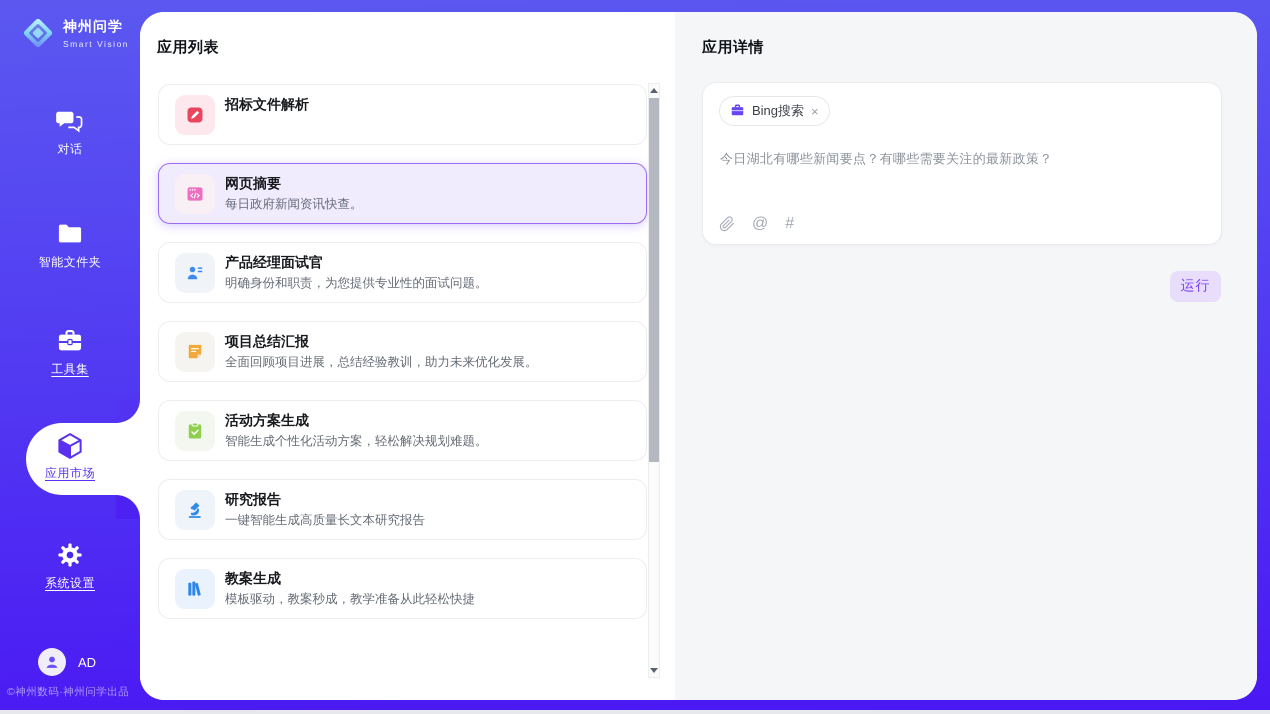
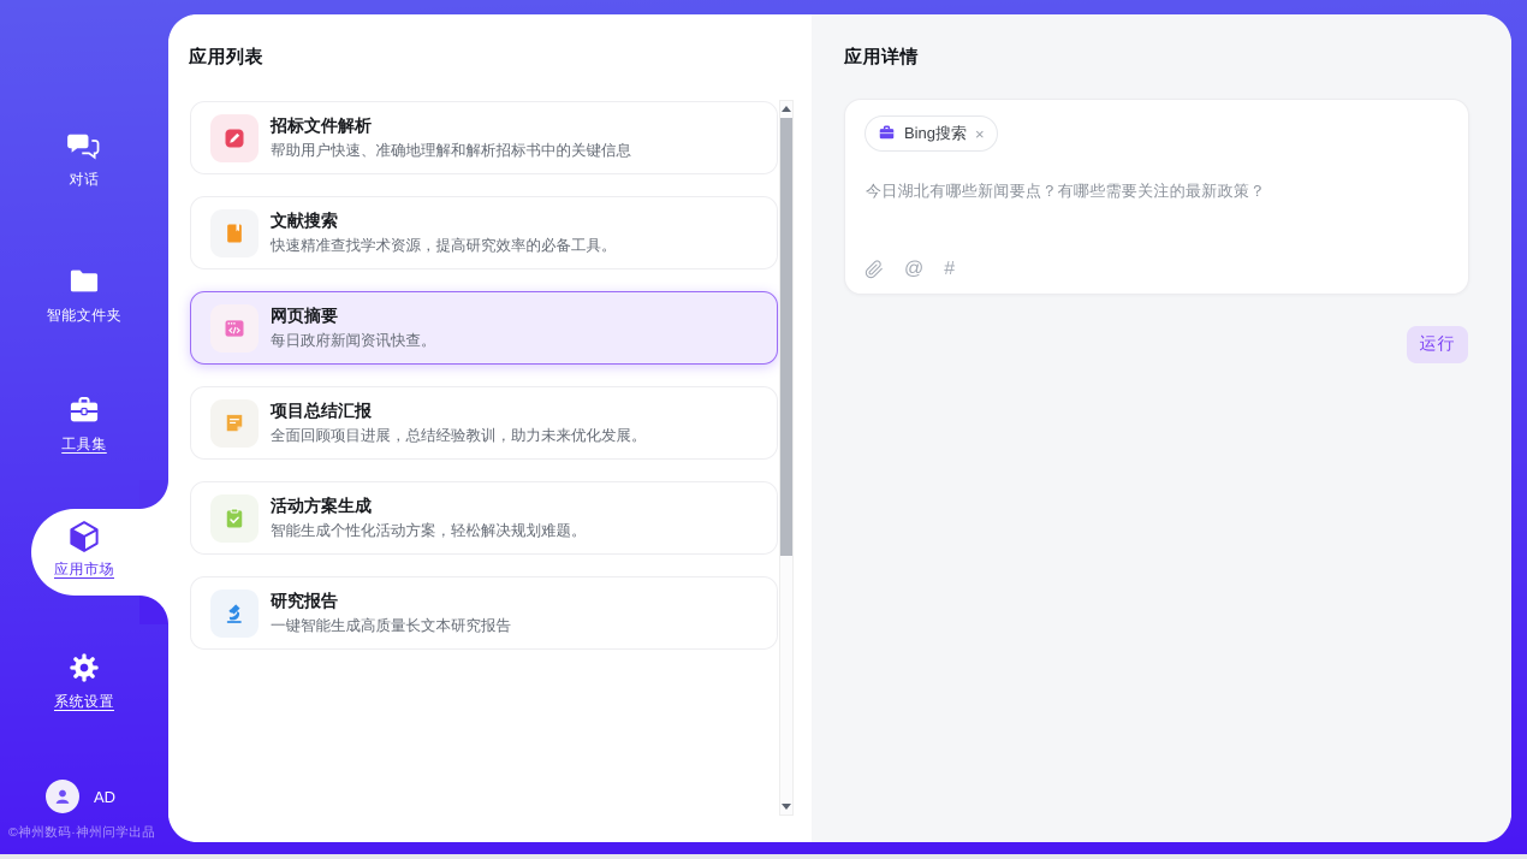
- 神州问学
- Smart Vision
  对话
  智能文件夹
  工具集
  应用市场
  系统设置
  AD
  ©神州数码·神州问学出品
  应用列表
  招标文件解析
+ 帮助用户快速、准确地理解和解析招标书中的关键信息
+ 文献搜索
+ 快速精准查找学术资源，提高研究效率的必备工具。
  网页摘要
  每日政府新闻资讯快查。
- 产品经理面试官
- 明确身份和职责，为您提供专业性的面试问题。
  项目总结汇报
  全面回顾项目进展，总结经验教训，助力未来优化发展。
  活动方案生成
  智能生成个性化活动方案，轻松解决规划难题。
  研究报告
  一键智能生成高质量长文本研究报告
- 教案生成
- 模板驱动，教案秒成，教学准备从此轻松快捷
  应用详情
  Bing搜索
  ×
  今日湖北有哪些新闻要点？有哪些需要关注的最新政策？
  @
  #
  运行
